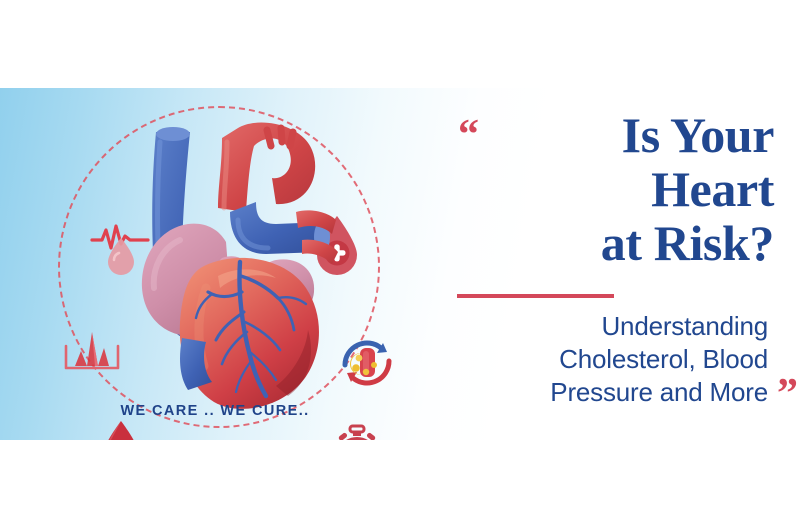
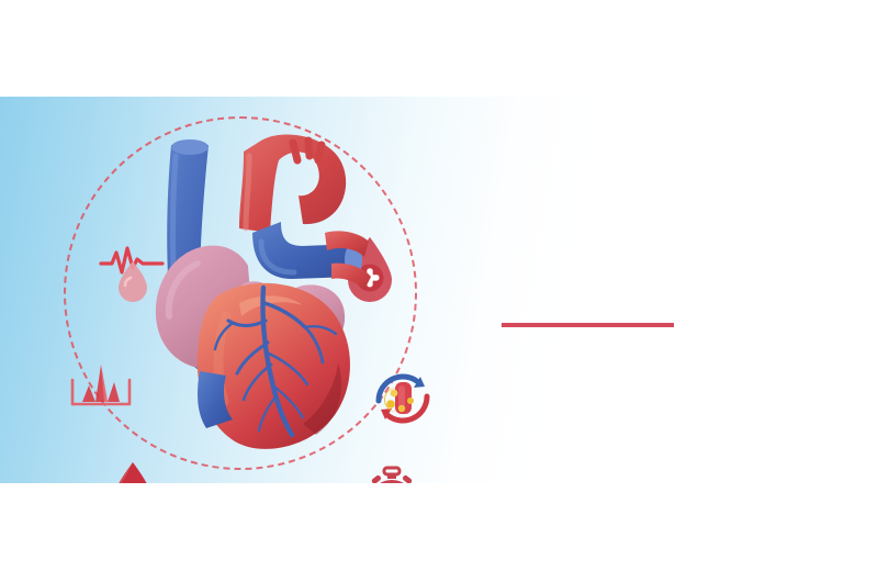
- WE CARE .. WE CURE..
- “
- Is Your
- Heart
- at Risk?
- Understanding
- Cholesterol, Blood
- Pressure and More
- ”
